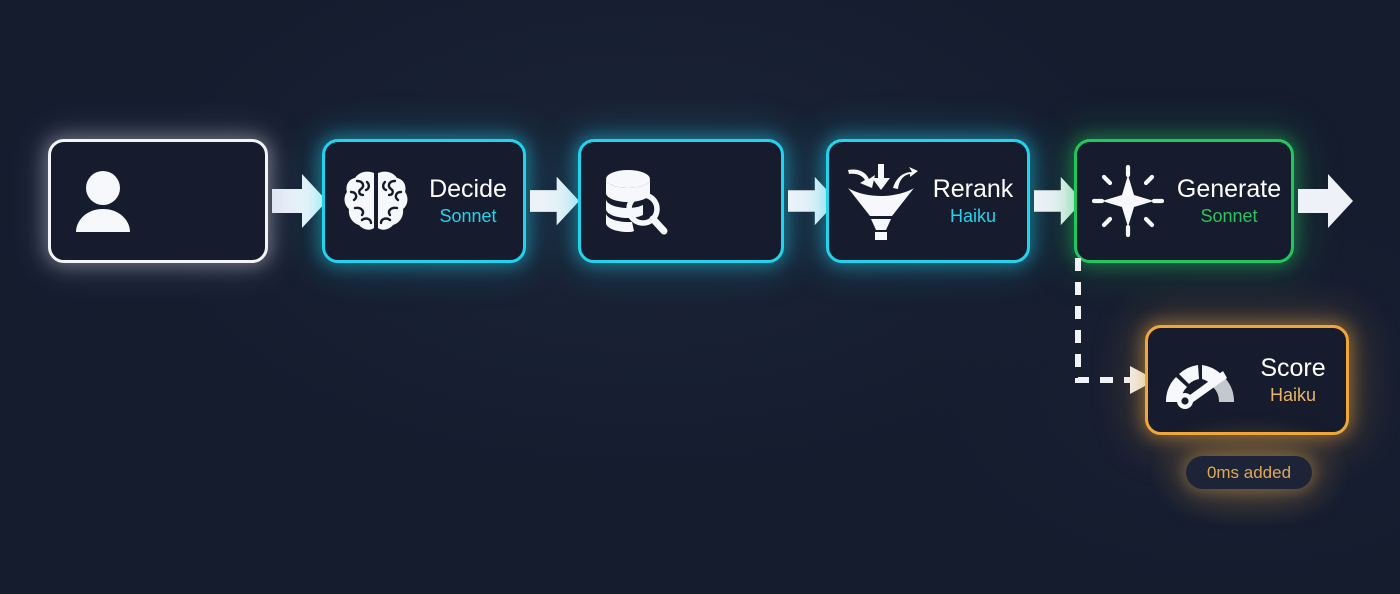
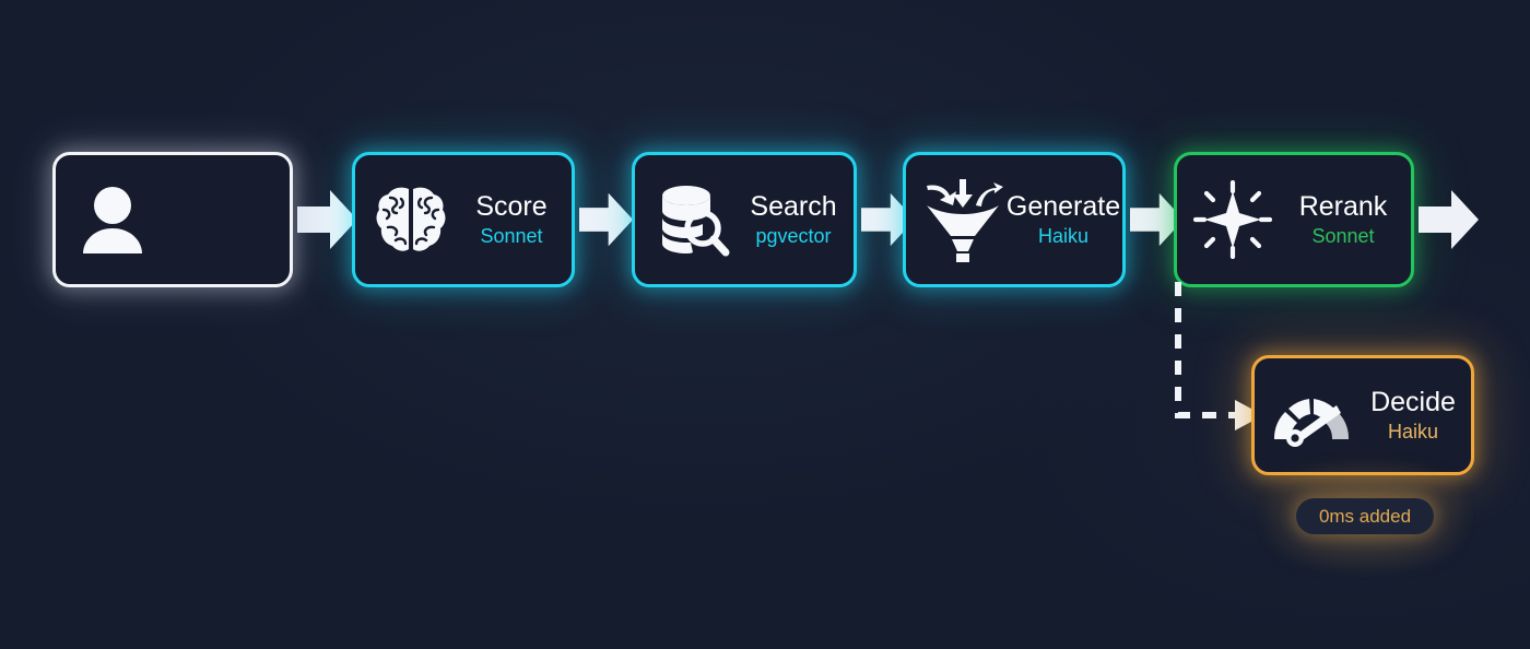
- Decide
+ Score
  Sonnet
+ Search
+ pgvector
- Rerank
+ Generate
  Haiku
- Generate
+ Rerank
  Sonnet
- Score
+ Decide
  Haiku
  0ms added
